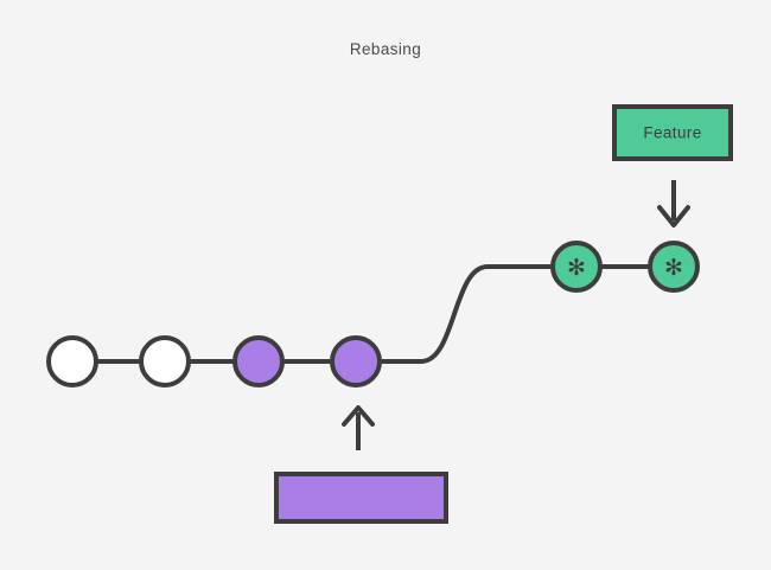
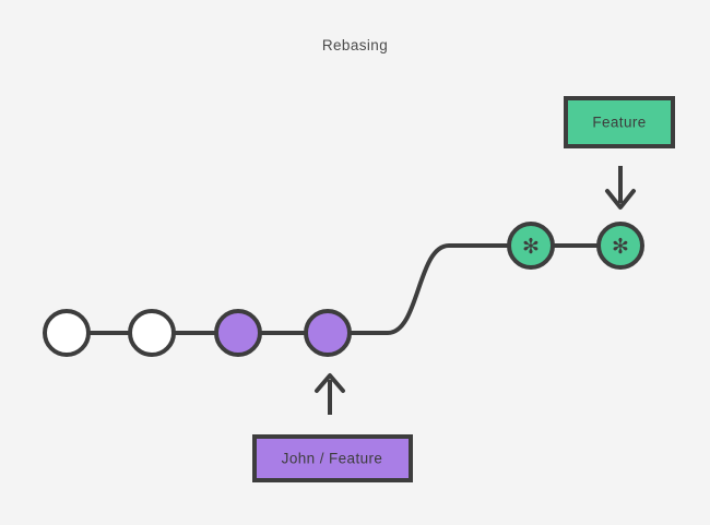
  Rebasing
  ✻
  ✻
  Feature
+ John / Feature
